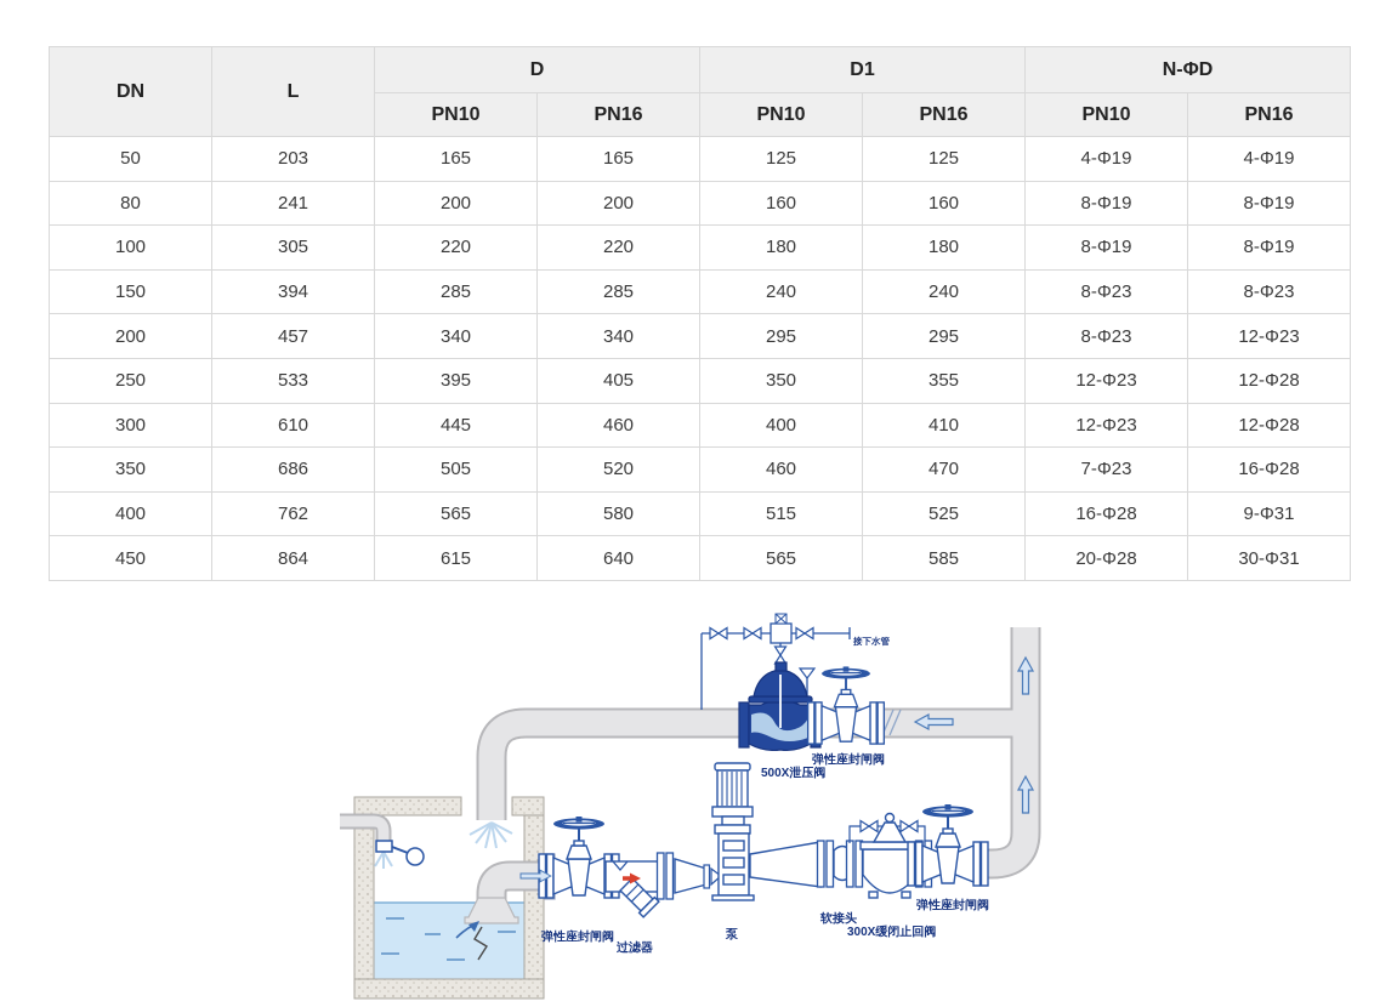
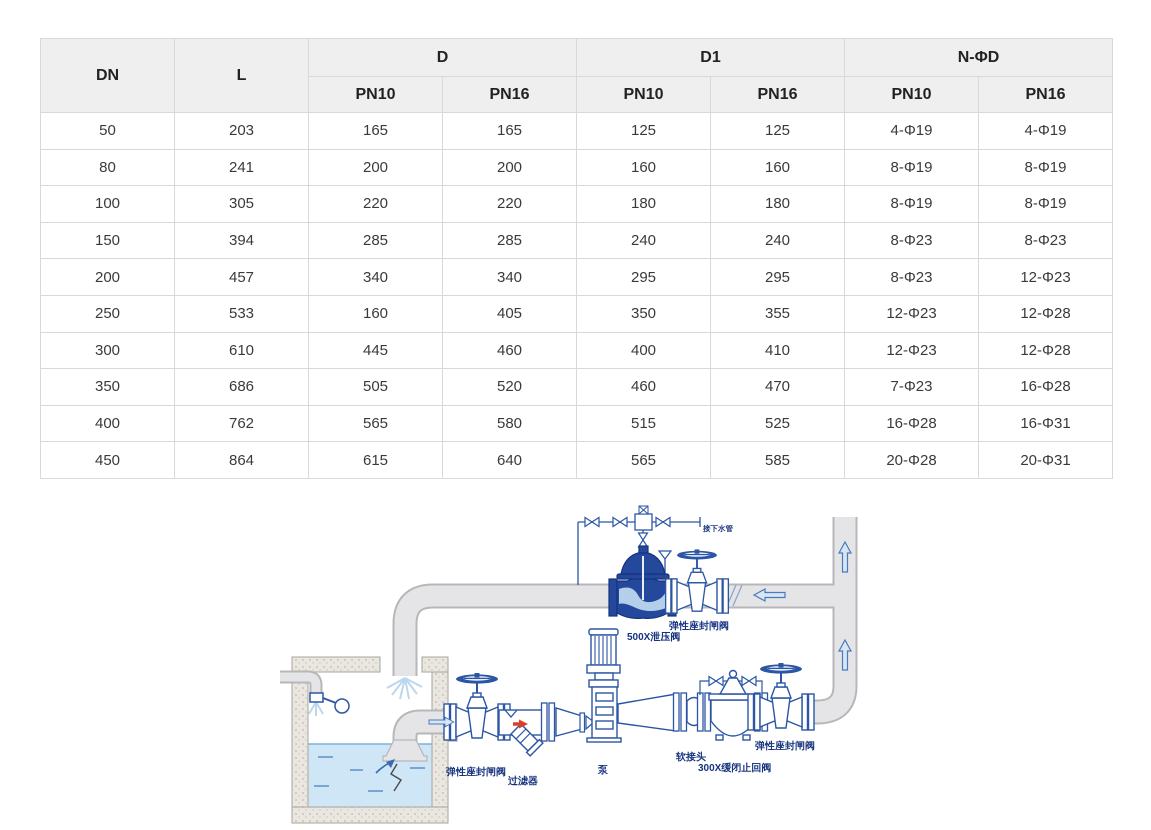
  DN	L	D	D1	N-ΦD
  PN10	PN16	PN10	PN16	PN10	PN16
  50	203	165	165	125	125	4-Φ19	4-Φ19
  80	241	200	200	160	160	8-Φ19	8-Φ19
  100	305	220	220	180	180	8-Φ19	8-Φ19
  150	394	285	285	240	240	8-Φ23	8-Φ23
  200	457	340	340	295	295	8-Φ23	12-Φ23
- 250	533	395	405	350	355	12-Φ23	12-Φ28
+ 250	533	160	405	350	355	12-Φ23	12-Φ28
  300	610	445	460	400	410	12-Φ23	12-Φ28
  350	686	505	520	460	470	7-Φ23	16-Φ28
- 400	762	565	580	515	525	16-Φ28	9-Φ31
+ 400	762	565	580	515	525	16-Φ28	16-Φ31
- 450	864	615	640	565	585	20-Φ28	30-Φ31
+ 450	864	615	640	565	585	20-Φ28	20-Φ31
  接下水管
  弹性座封闸阀
  500X泄压阀
  泵
  软接头
  300X缓闭止回阀
  弹性座封闸阀
  弹性座封闸阀
  过滤器
